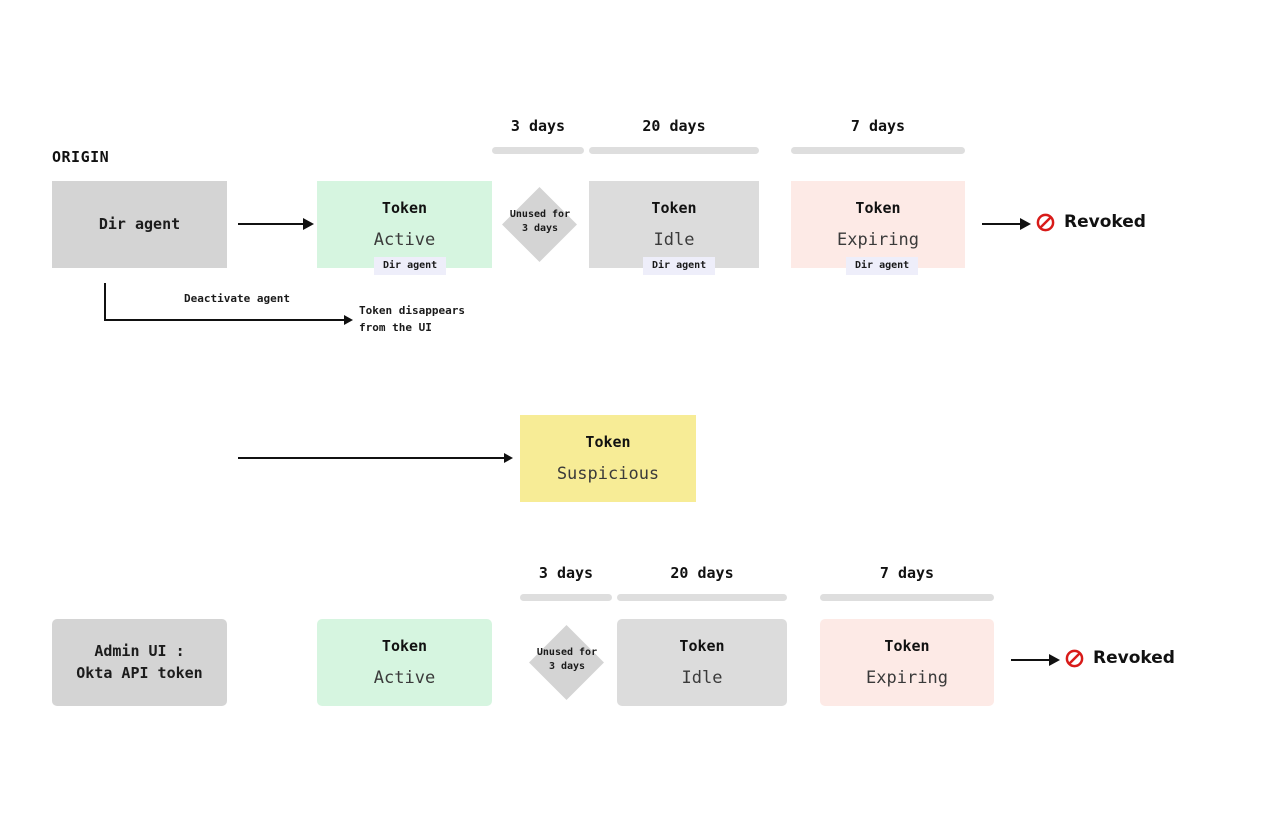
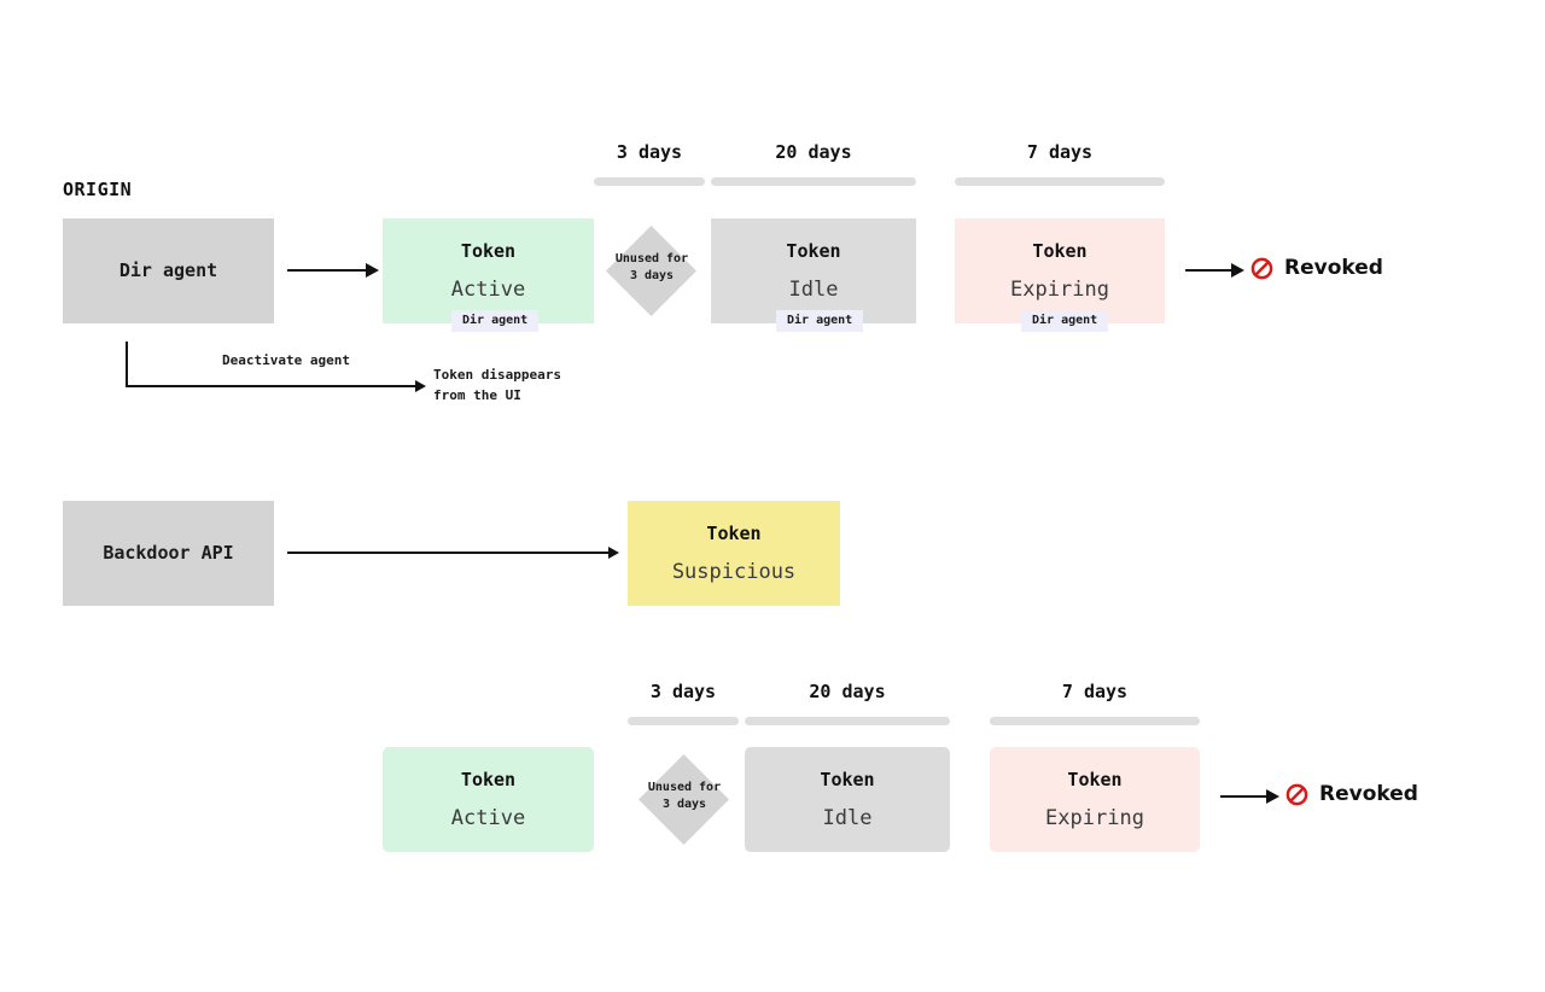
  ORIGIN
  3 days
  20 days
  7 days
  Dir agent
  Token
  Active
  Dir agent
  Unused for
  3 days
  Token
  Idle
  Dir agent
  Token
  Expiring
  Dir agent
  Revoked
  Deactivate agent
  Token disappears
  from the UI
+ Backdoor API
  Token
  Suspicious
  3 days
  20 days
  7 days
- Admin UI :
- Okta API token
  Token
  Active
  Unused for
  3 days
  Token
  Idle
  Token
  Expiring
  Revoked
